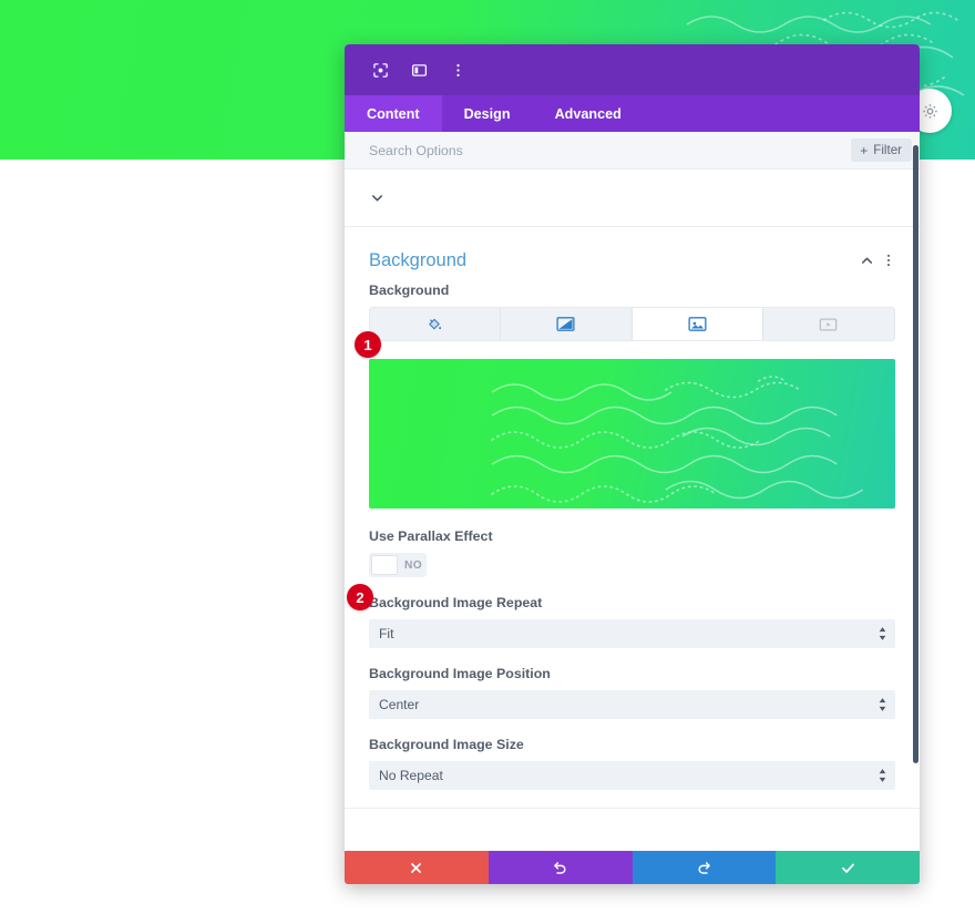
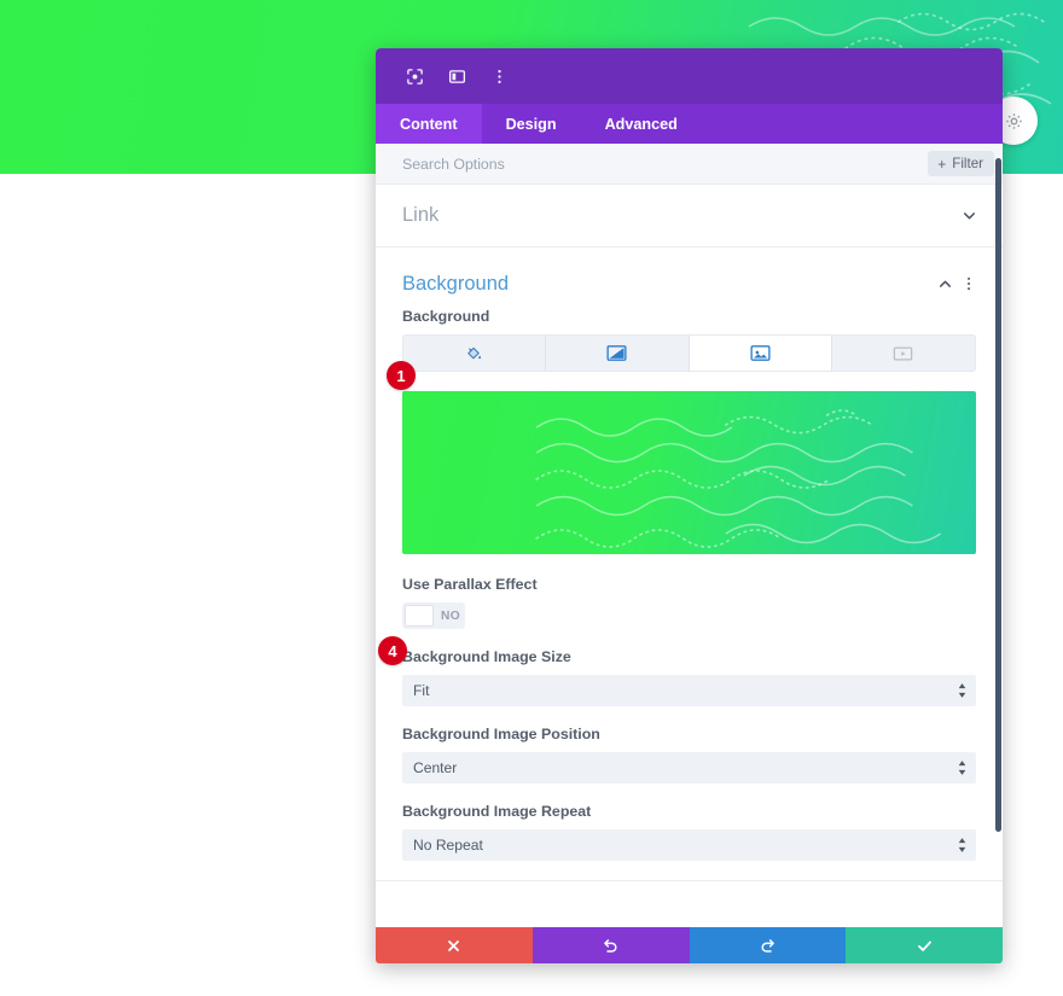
  Content
  Design
  Advanced
  Search Options
  +
  Filter
+ Link
  Background
  Background
  Use Parallax Effect
  NO
- Background Image Repeat
+ Background Image Size
  Fit
  Background Image Position
  Center
- Background Image Size
+ Background Image Repeat
  No Repeat
  1
- 2
+ 4
